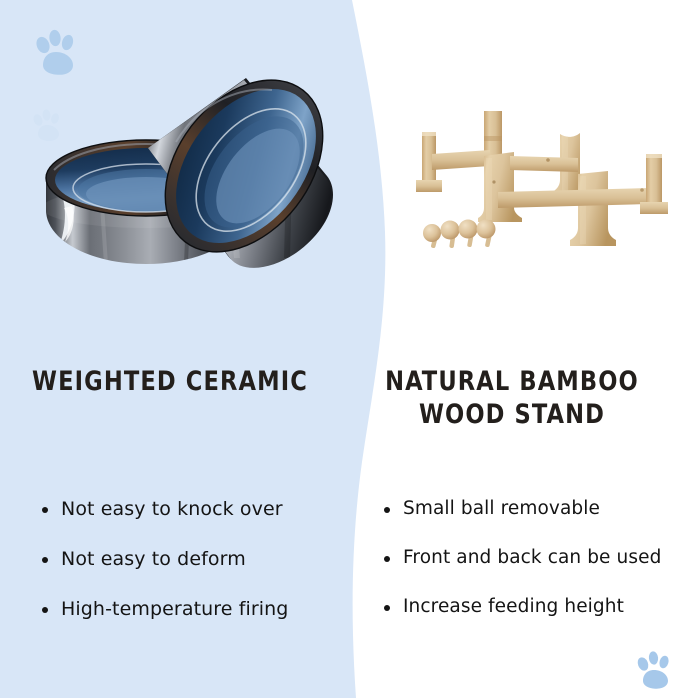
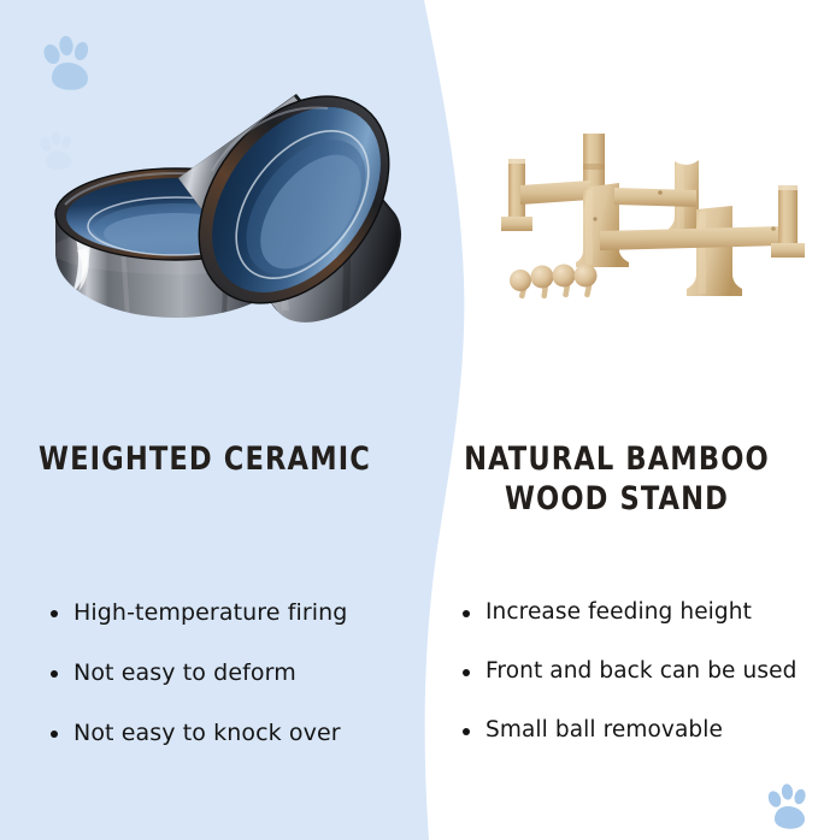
  WEIGHTED CERAMIC
  NATURAL BAMBOO
  WOOD STAND
- Not easy to knock over
+ High-temperature firing
  Not easy to deform
- High-temperature firing
+ Not easy to knock over
- Small ball removable
+ Increase feeding height
  Front and back can be used
- Increase feeding height
+ Small ball removable
